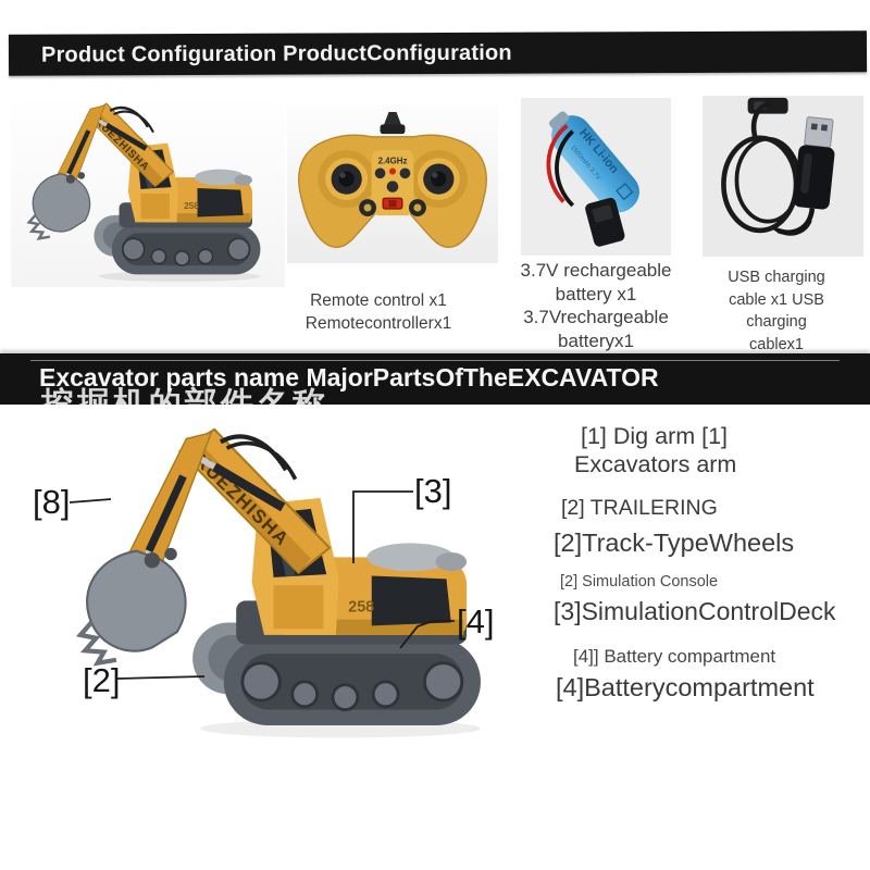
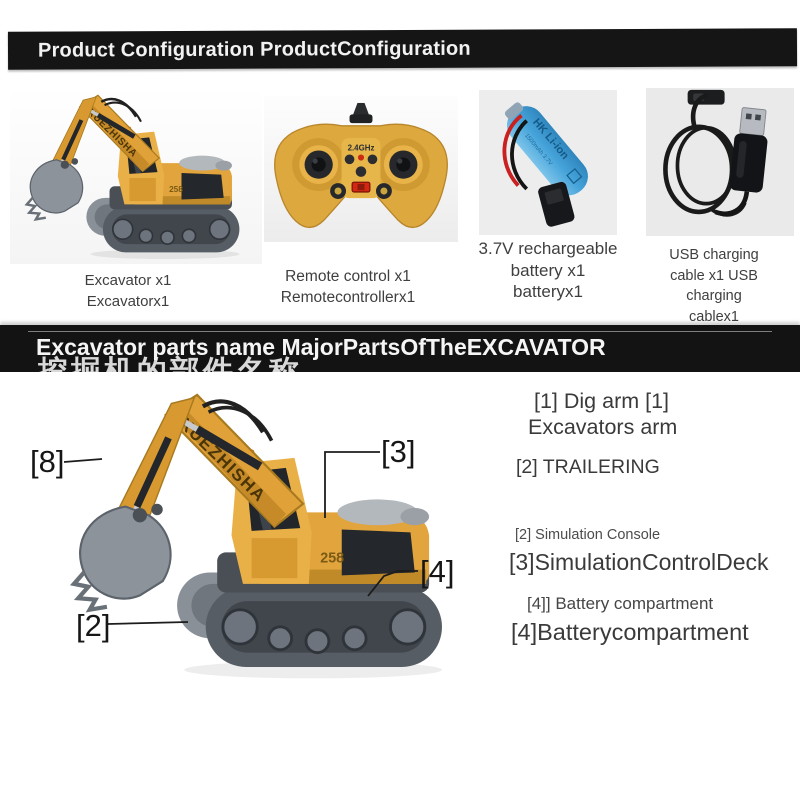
  Product Configuration ProductConfiguration
+ Excavator x1
+ Excavatorx1
  Remote control x1
  Remotecontrollerx1
  3.7V rechargeable
  battery x1
- 3.7Vrechargeable
  batteryx1
  USB charging
  cable x1 USB
  charging
  cablex1
  挖掘机的部件名称
  Excavator parts name MajorPartsOfTheEXCAVATOR
  [8]
  [2]
  [3]
  [4]
  [1] Dig arm [1]
  Excavators arm
  [2] TRAILERING
- [2]Track-TypeWheels
  [2] Simulation Console
  [3]SimulationControlDeck
  [4]] Battery compartment
  [4]Batterycompartment
